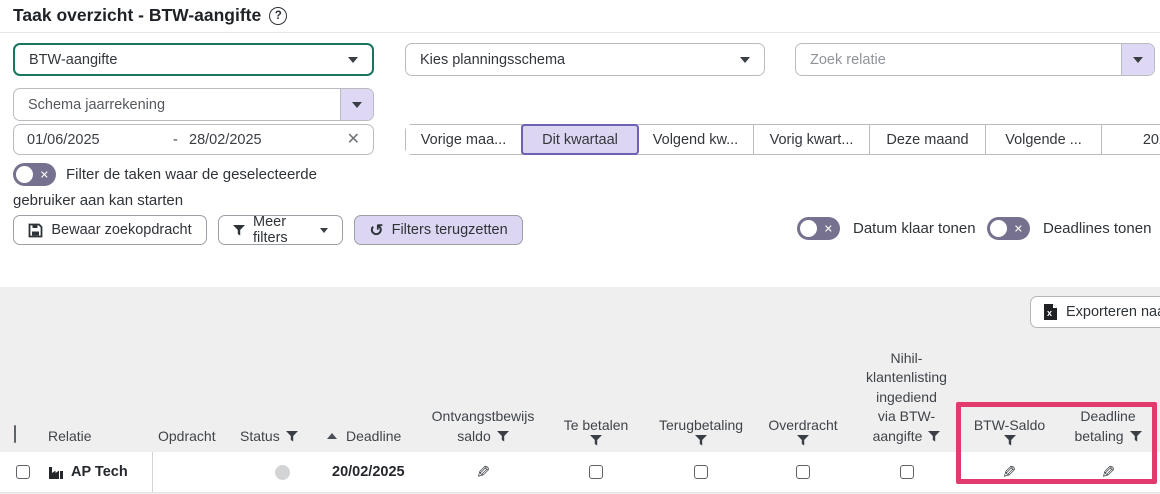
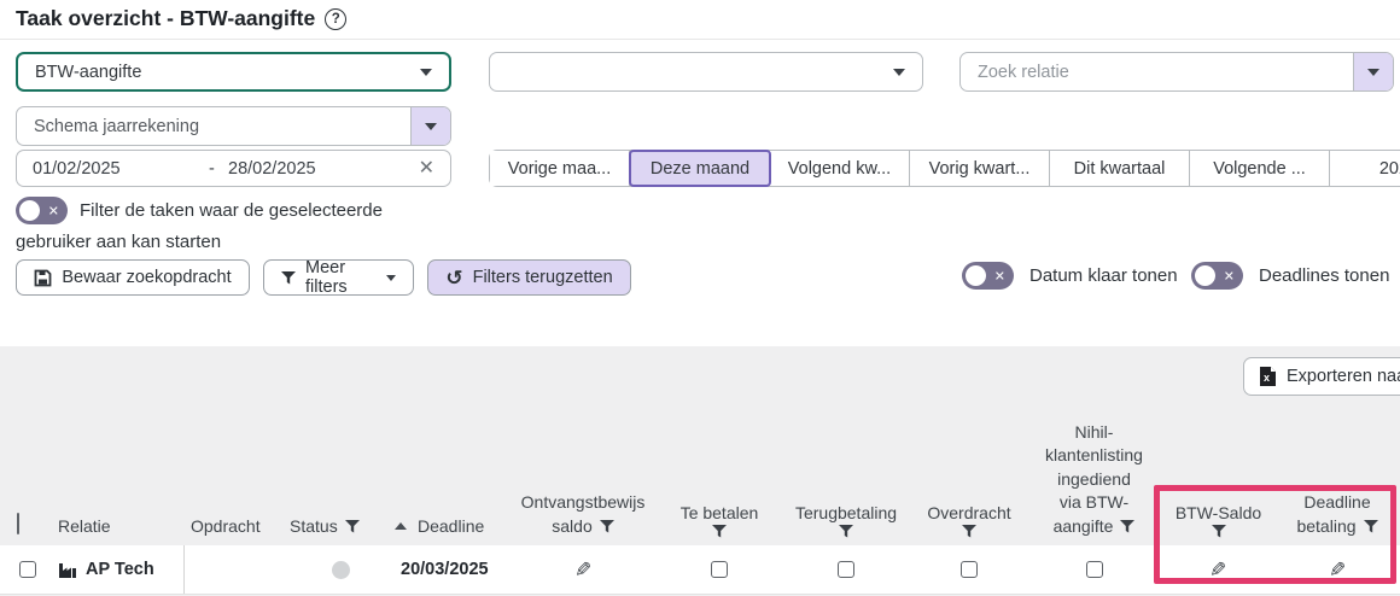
  Taak overzicht - BTW-aangifte
  ?
  BTW-aangifte
- Kies planningsschema
  Zoek relatie
  Schema jaarrekening
- 01/06/2025
+ 01/02/2025
  -
  28/02/2025
  ✕
  Vorige maa...
- Dit kwartaal
+ Deze maand
  Volgend kw...
  Vorig kwart...
- Deze maand
+ Dit kwartaal
  Volgende ...
  ✕
  Filter de taken waar de geselecteerde
  gebruiker aan kan starten
  Bewaar zoekopdracht
  Meer filters
  ↺
  Filters terugzetten
  ✕
  Datum klaar tonen
  ✕
  Deadlines tonen
  x
  Exporteren na
  Relatie
  Opdracht
  Status
  Deadline
  Ontvangstbewijs
  saldo
  Te betalen
  Terugbetaling
  Overdracht
  Nihil-
  klantenlisting
  ingediend
  via BTW-
  aangifte
  BTW-Saldo
  Deadline
  betaling
  AP Tech
- 20/02/2025
+ 20/03/2025
